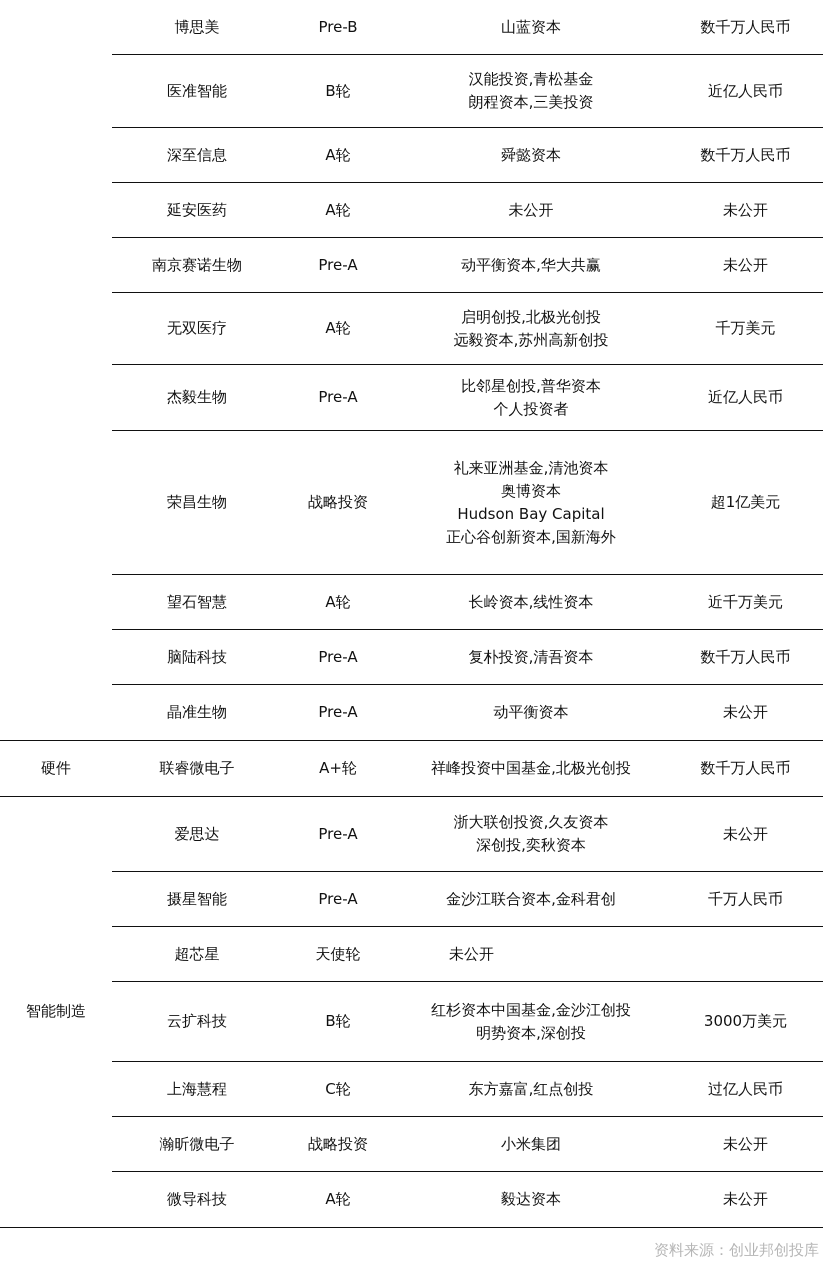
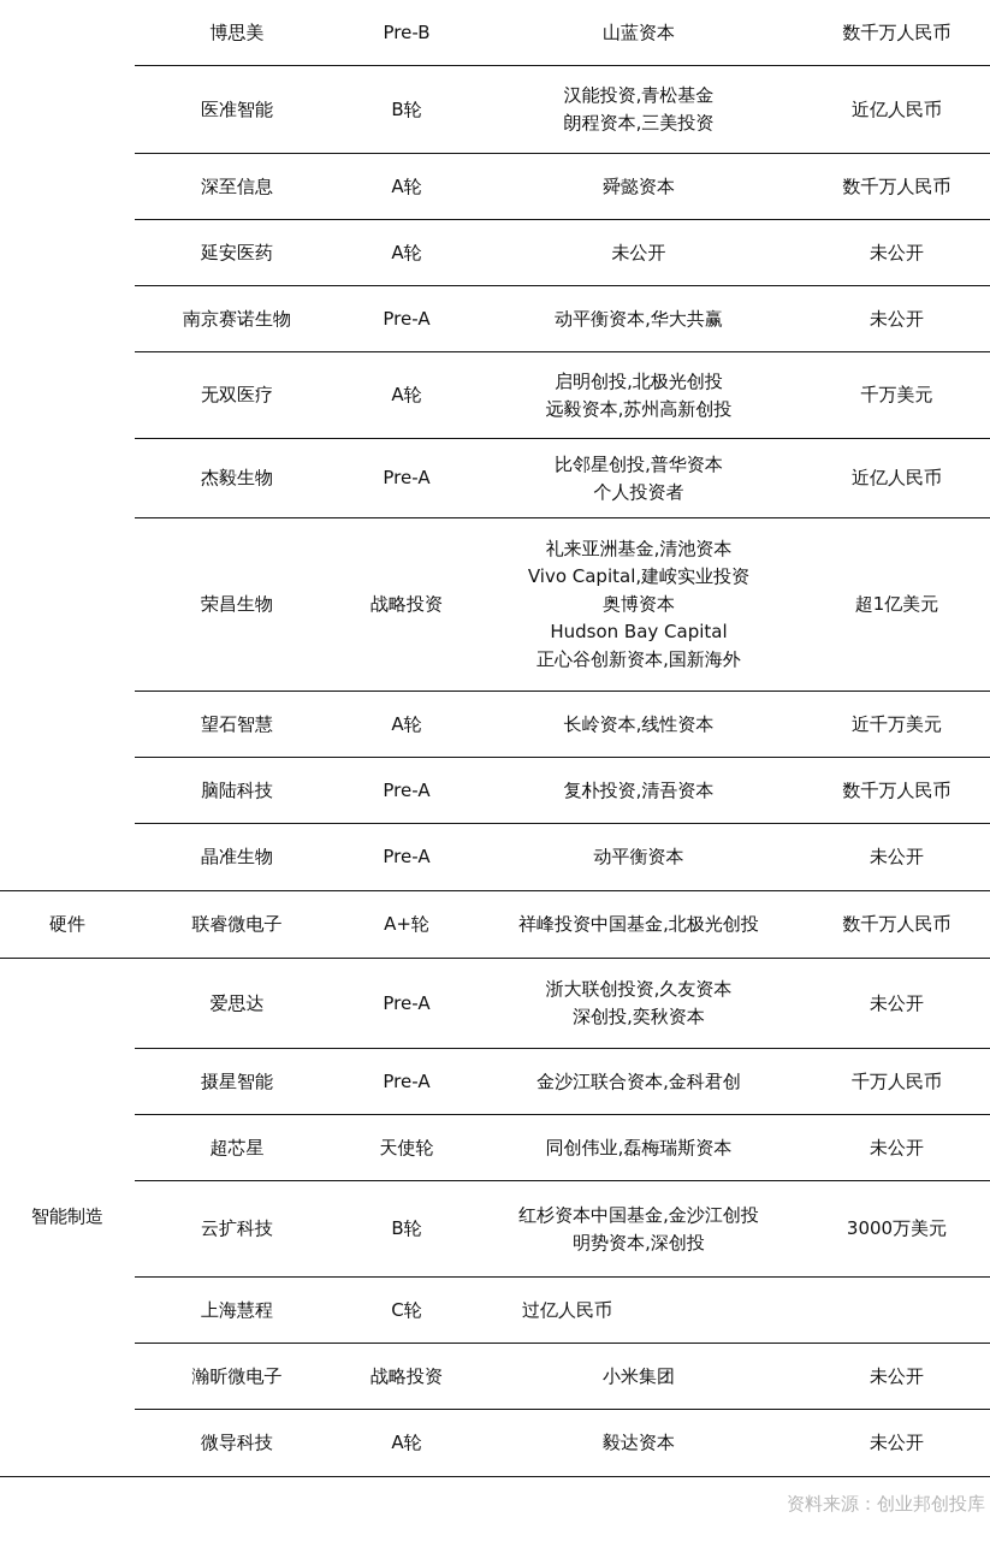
  博思美
  Pre-B
  山蓝资本
  数千万人民币
  医准智能
  B轮
  汉能投资,青松基金
  朗程资本,三美投资
  近亿人民币
  深至信息
  A轮
  舜懿资本
  数千万人民币
  延安医药
  A轮
  未公开
  未公开
  南京赛诺生物
  Pre-A
  动平衡资本,华大共赢
  未公开
  无双医疗
  A轮
  启明创投,北极光创投
  远毅资本,苏州高新创投
  千万美元
  杰毅生物
  Pre-A
  比邻星创投,普华资本
  个人投资者
  近亿人民币
  荣昌生物
  战略投资
  礼来亚洲基金,清池资本
+ Vivo Capital,建峖实业投资
  奥博资本
  Hudson Bay Capital
  正心谷创新资本,国新海外
  超1亿美元
  望石智慧
  A轮
  长岭资本,线性资本
  近千万美元
  脑陆科技
  Pre-A
  复朴投资,清吾资本
  数千万人民币
  晶准生物
  Pre-A
  动平衡资本
  未公开
  硬件
  联睿微电子
  A+轮
  祥峰投资中国基金,北极光创投
  数千万人民币
  智能制造
  爱思达
  Pre-A
  浙大联创投资,久友资本
  深创投,奕秋资本
  未公开
  摄星智能
  Pre-A
  金沙江联合资本,金科君创
  千万人民币
  超芯星
  天使轮
+ 同创伟业,磊梅瑞斯资本
  未公开
  云扩科技
  B轮
  红杉资本中国基金,金沙江创投
  明势资本,深创投
  3000万美元
  上海慧程
  C轮
- 东方嘉富,红点创投
  过亿人民币
  瀚昕微电子
  战略投资
  小米集团
  未公开
  微导科技
  A轮
  毅达资本
  未公开
  资料来源：创业邦创投库
